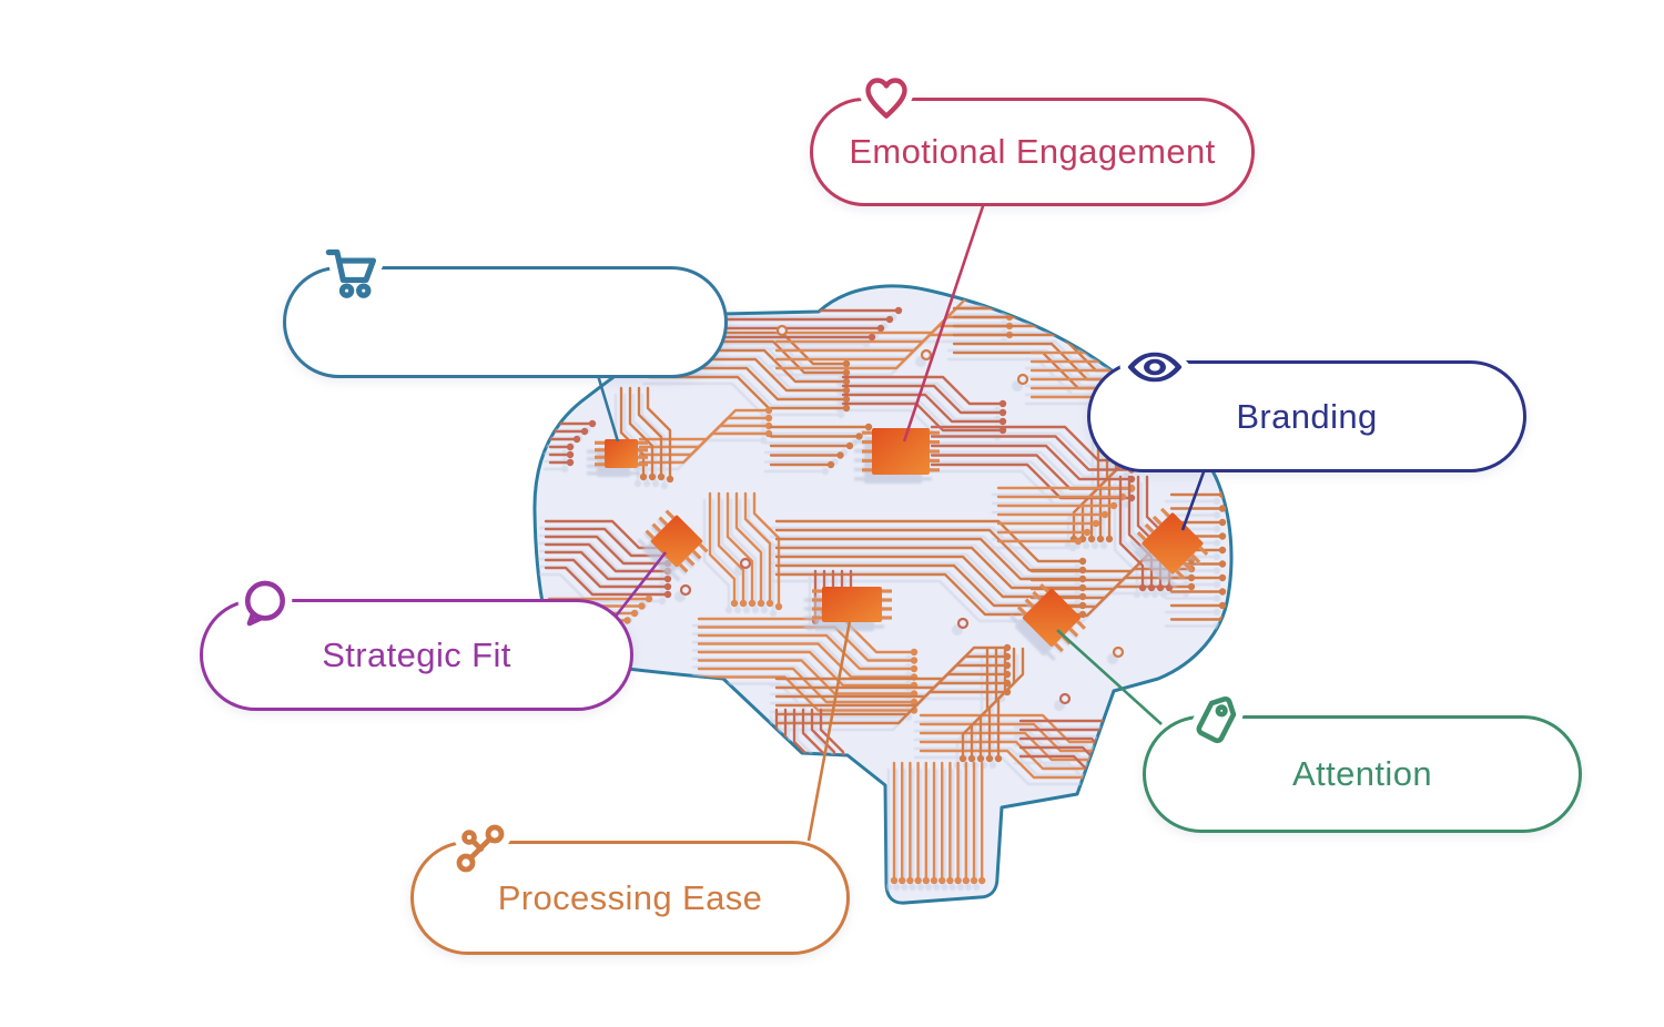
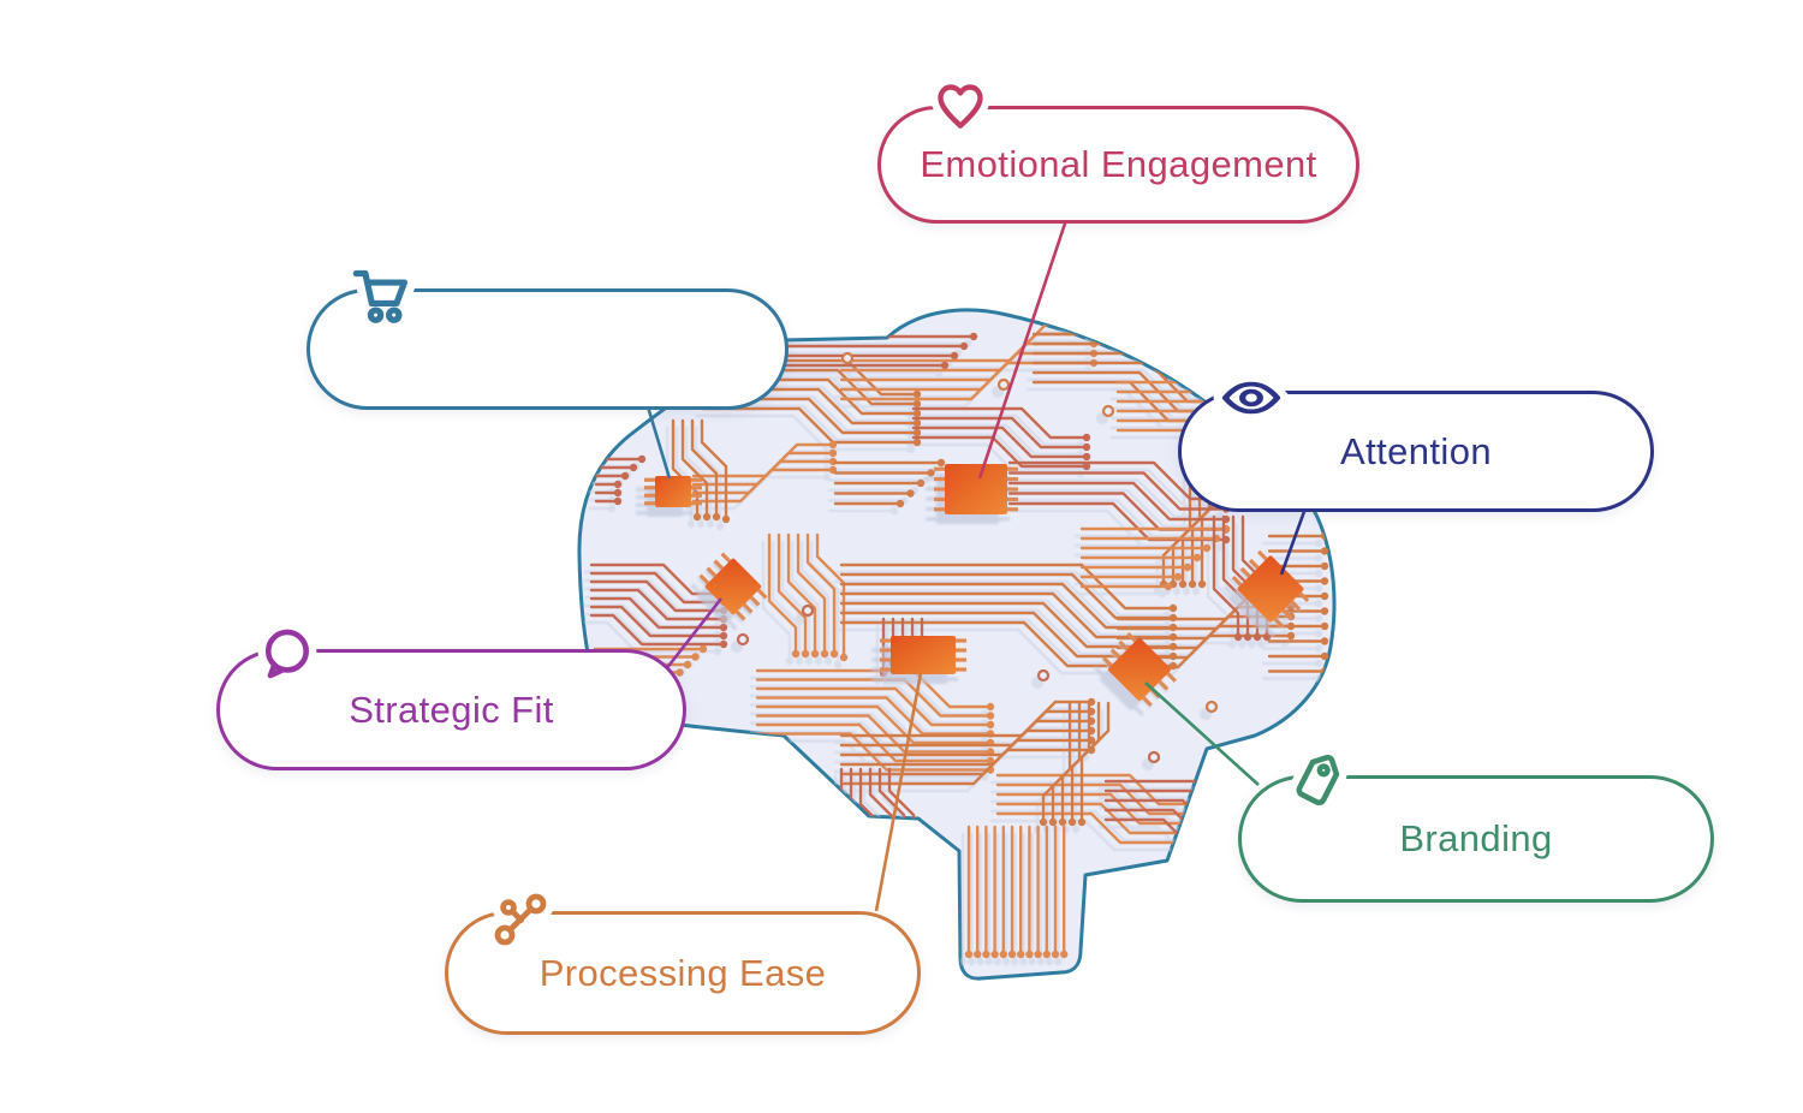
  Emotional Engagement
- Branding
+ Attention
  Strategic Fit
  Processing Ease
- Attention
+ Branding
